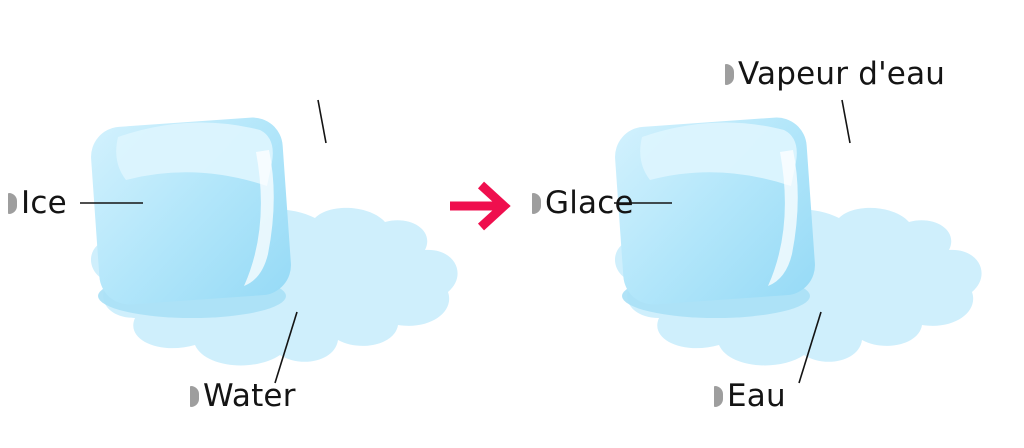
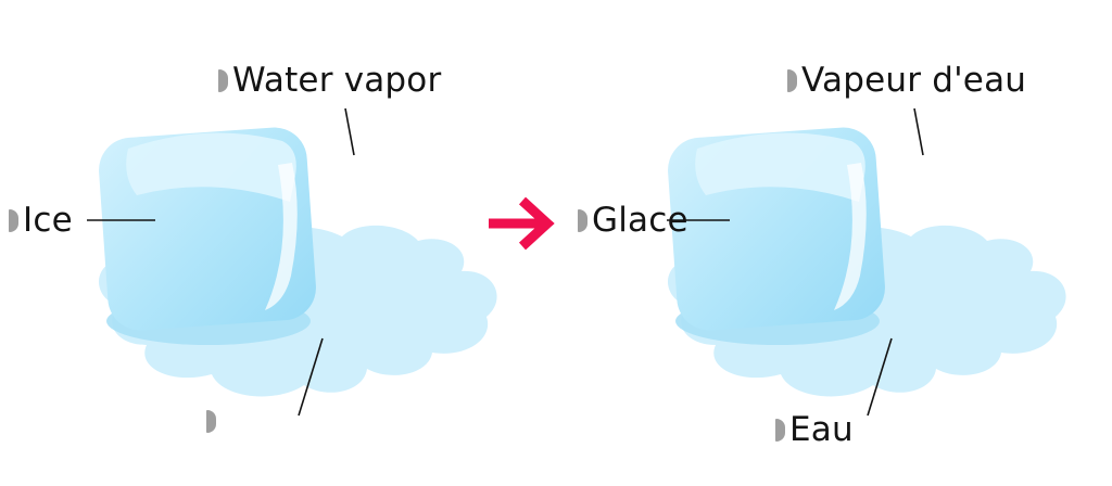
+ Water vapor
  Ice
- Water
  Vapeur d'eau
  Glace
  Eau
